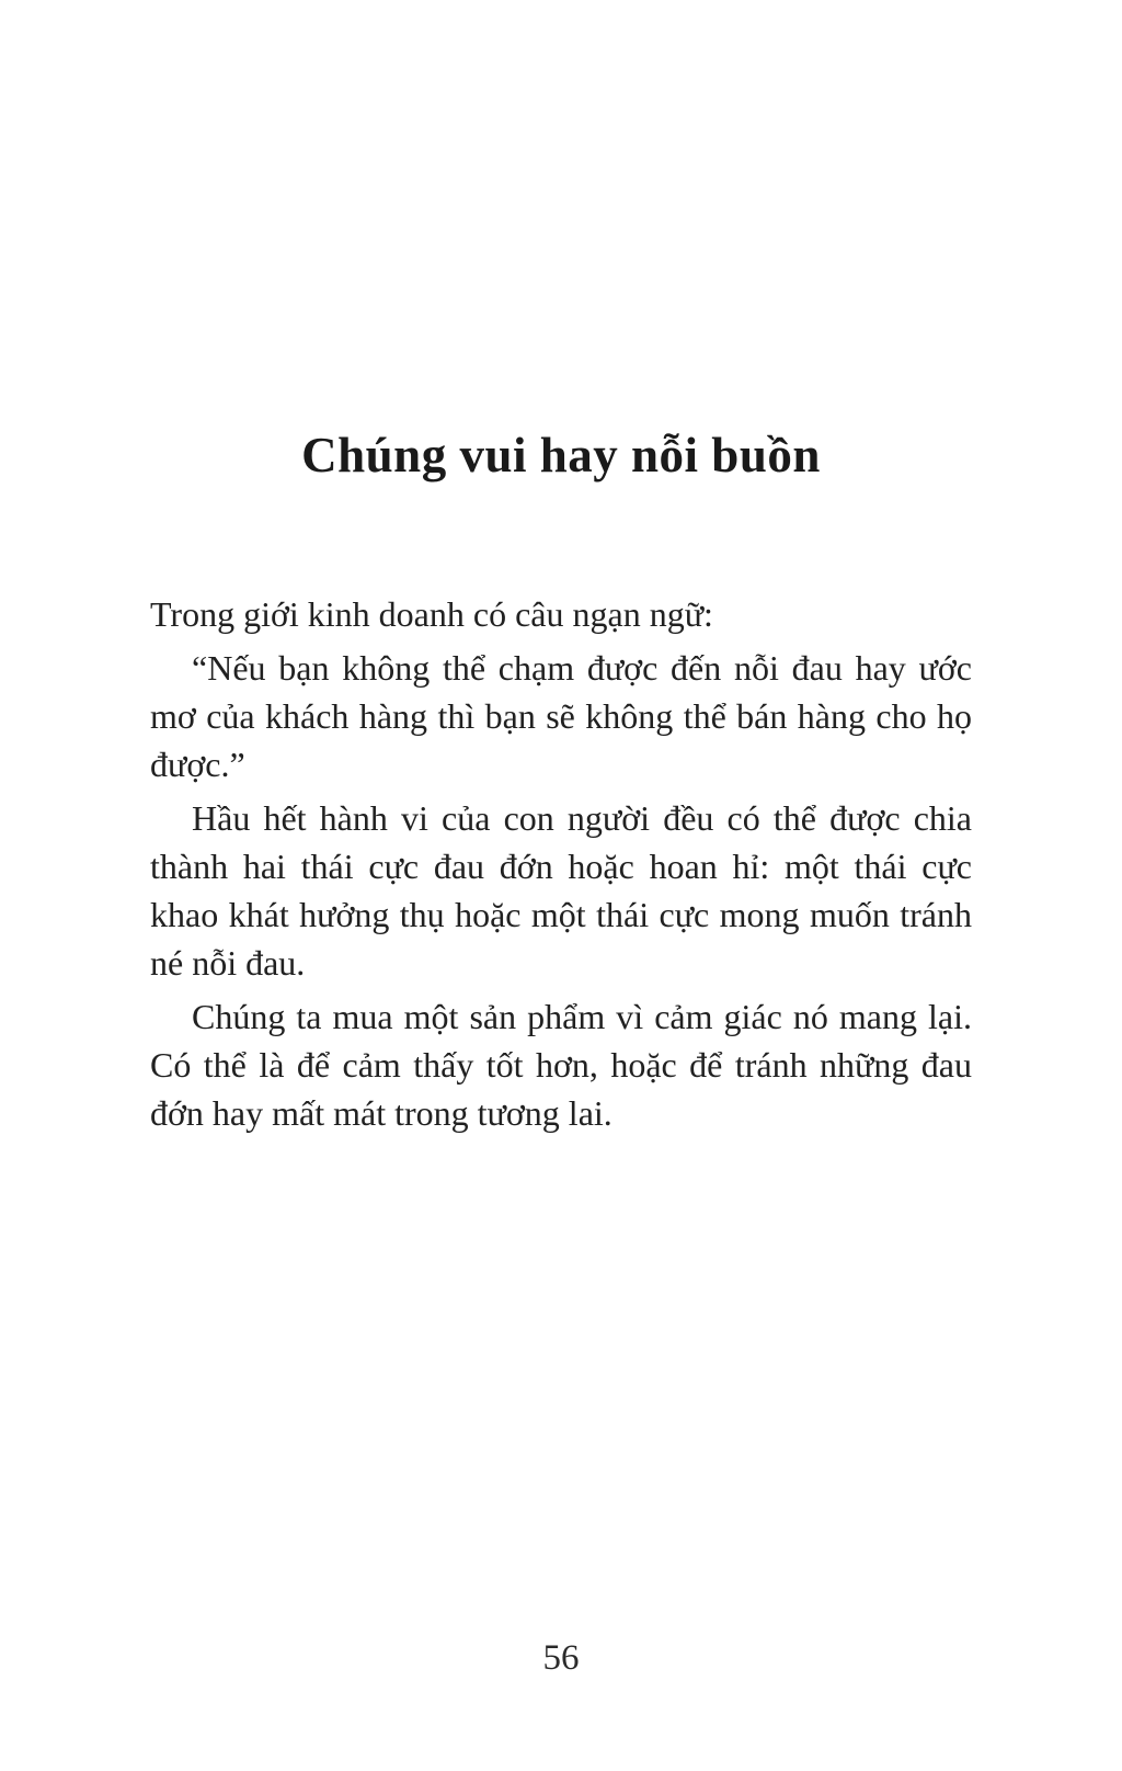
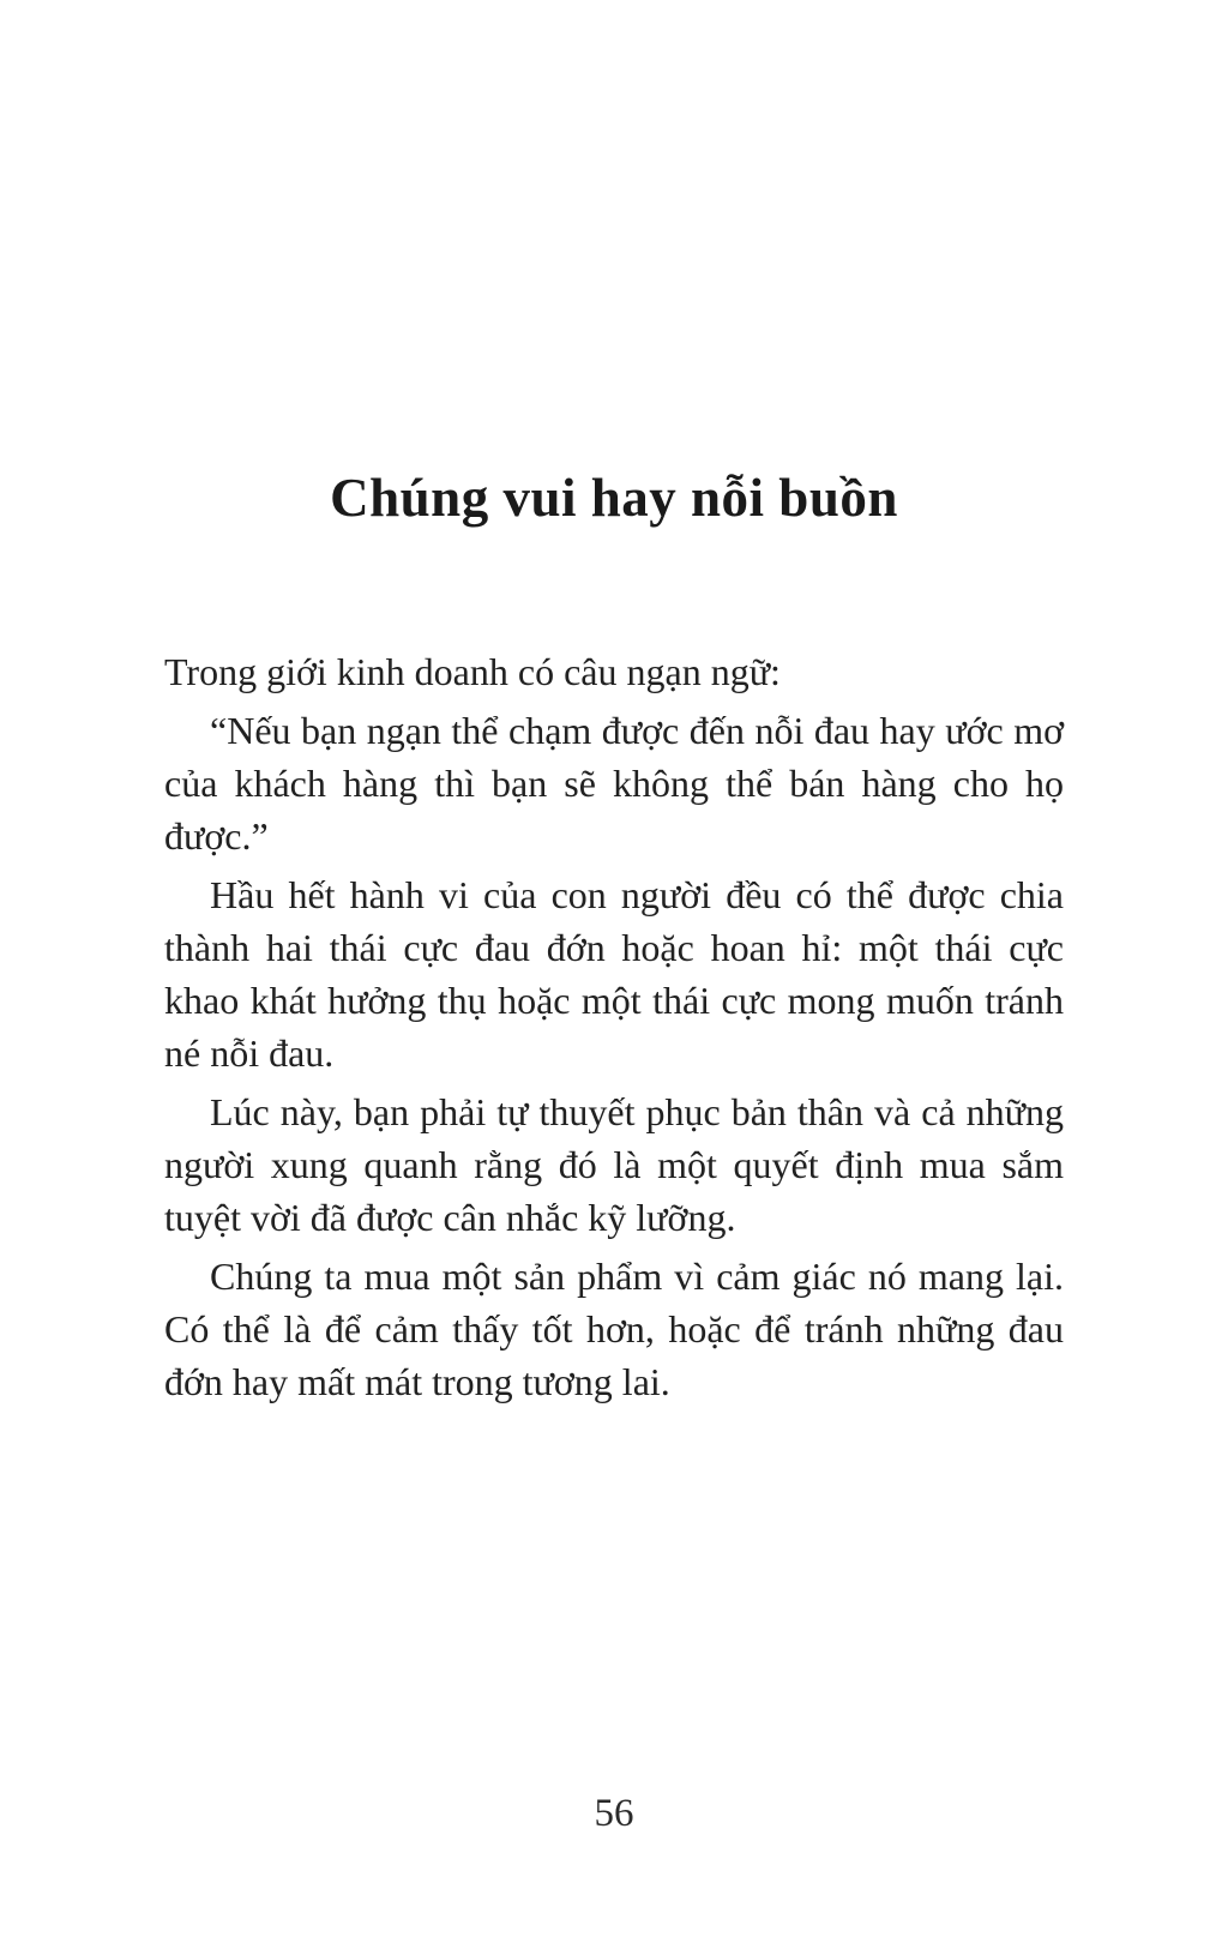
  Chúng vui hay nỗi buồn
  Trong giới kinh doanh có câu ngạn ngữ:
- “Nếu bạn không thể chạm được đến nỗi đau hay ước mơ của khách hàng thì bạn sẽ không thể bán hàng cho họ được.”
+ “Nếu bạn ngạn thể chạm được đến nỗi đau hay ước mơ của khách hàng thì bạn sẽ không thể bán hàng cho họ được.”
  Hầu hết hành vi của con người đều có thể được chia thành hai thái cực đau đớn hoặc hoan hỉ: một thái cực khao khát hưởng thụ hoặc một thái cực mong muốn tránh né nỗi đau.
+ Lúc này, bạn phải tự thuyết phục bản thân và cả những người xung quanh rằng đó là một quyết định mua sắm tuyệt vời đã được cân nhắc kỹ lưỡng.
  Chúng ta mua một sản phẩm vì cảm giác nó mang lại. Có thể là để cảm thấy tốt hơn, hoặc để tránh những đau đớn hay mất mát trong tương lai.
  56
